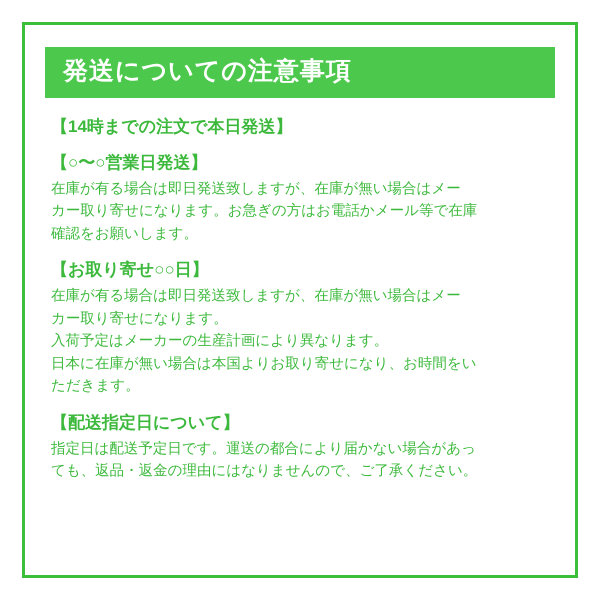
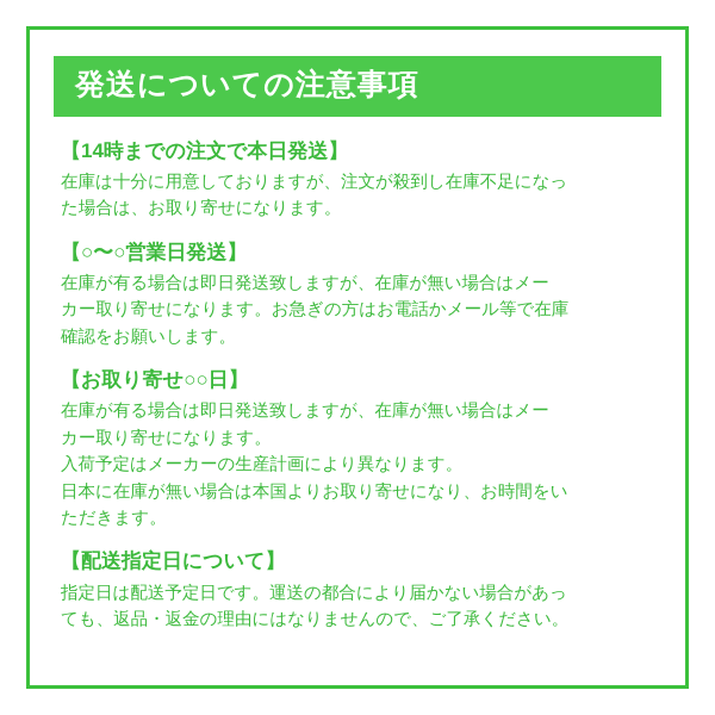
  発送についての注意事項
  【14時までの注文で本日発送】
+ 在庫は十分に用意しておりますが、注文が殺到し在庫不足になっ
+ た場合は、お取り寄せになります。
  【○〜○営業日発送】
  在庫が有る場合は即日発送致しますが、在庫が無い場合はメー
  カー取り寄せになります。お急ぎの方はお電話かメール等で在庫
  確認をお願いします。
  【お取り寄せ○○日】
  在庫が有る場合は即日発送致しますが、在庫が無い場合はメー
  カー取り寄せになります。
  入荷予定はメーカーの生産計画により異なります。
  日本に在庫が無い場合は本国よりお取り寄せになり、お時間をい
  ただきます。
  【配送指定日について】
  指定日は配送予定日です。運送の都合により届かない場合があっ
  ても、返品・返金の理由にはなりませんので、ご了承ください。
